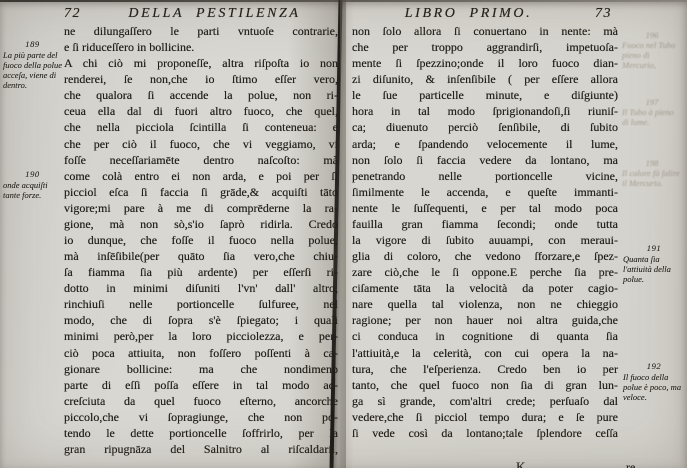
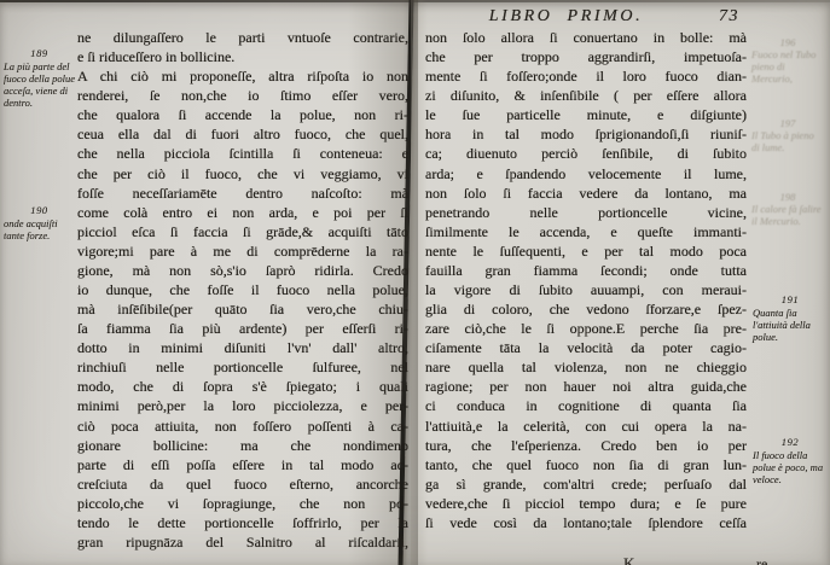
- 72
- DELLA PESTILENZA
  189
  La più parte del fuoco della polue acceſa, viene di dentro.
  190
  onde acquiſti tante forze.
  ne dilungaſſero le parti vntuoſe contrarie,
  e ſi riduceſſero in bollicine.
  A chi ciò mi proponeſſe, altra riſpoſta io non
  renderei, ſe non,che io ſtimo eſſer vero,
  che qualora ſi accende la polue, non ri-
  ceua ella dal di fuori altro fuoco, che quel,
  che nella picciola ſcintilla ſi conteneua: e
  che per ciò il fuoco, che vi veggiamo, vi
  foſſe neceſſariamēte dentro naſcoſto: mà
  come colà entro ei non arda, e poi per ſi
  picciol eſca ſi faccia ſi grāde,& acquiſti tāto
  vigore;mi pare à me di comprēderne la ra-
  gione, mà non sò,s'io ſaprò ridirla. Credo
  io dunque, che foſſe il fuoco nella polue,
  mà inſēſibile(per quāto ſia vero,che chiu-
  ſa fiamma ſia più ardente) per eſſerſi ri-
  dotto in minimi diſuniti l'vn' dall' altro,
  rinchiuſi nelle portioncelle ſulfuree, nel
  modo, che di ſopra s'è ſpiegato; i quali
  minimi però,per la loro picciolezza, e per-
  ciò poca attiuita, non foſſero poſſenti à ca-
  gionare bollicine: ma che nondimeno
  parte di eſſi poſſa eſſere in tal modo ac-
  creſciuta da quel fuoco eſterno, ancorche
  piccolo,che vi ſopragiunge, che non po-
  tendo le dette portioncelle ſoffrirlo, per la
  gran ripugnāza del Salnitro al riſcaldarſi,
  LIBRO PRIMO.
  73
  196
  Fuoco nel Tubo pieno di Mercurio,
  197
  Il Tubo à pieno di lume.
  198
  Il calore fà ſalire il Mercurio.
  191
  Quanta ſia l'attiuità della polue.
  192
  Il fuoco della polue è poco, ma veloce.
- non ſolo allora ſi conuertano in nente: mà
+ non ſolo allora ſi conuertano in bolle: mà
  che per troppo aggrandirſi, impetuoſa-
- mente ſi ſpezzino;onde il loro fuoco dian-
+ mente ſi foſſero;onde il loro fuoco dian-
  zi diſunito, & inſenſibile ( per eſſere allora
  le ſue particelle minute, e diſgiunte)
  hora in tal modo ſprigionandoſi,ſi riuniſ-
  ca; diuenuto perciò ſenſibile, di ſubito
  arda; e ſpandendo velocemente il lume,
  non ſolo ſi faccia vedere da lontano, ma
  penetrando nelle portioncelle vicine,
  ſimilmente le accenda, e queſte immanti-
  nente le ſuſſequenti, e per tal modo poca
  fauilla gran fiamma ſecondi; onde tutta
  la vigore di ſubito auuampi, con meraui-
  glia di coloro, che vedono ſforzare,e ſpez-
  zare ciò,che le ſi oppone.E perche ſia pre-
  ciſamente tāta la velocità da poter cagio-
  nare quella tal violenza, non ne chieggio
  ragione; per non hauer noi altra guida,che
  ci conduca in cognitione di quanta ſia
  l'attiuità,e la celerità, con cui opera la na-
  tura, che l'eſperienza. Credo ben io per
  tanto, che quel fuoco non ſia di gran lun-
  ga sì grande, com'altri crede; perſuaſo dal
  vedere,che ſi picciol tempo dura; e ſe pure
  ſi vede così da lontano;tale ſplendore ceſſa
  K
  re
